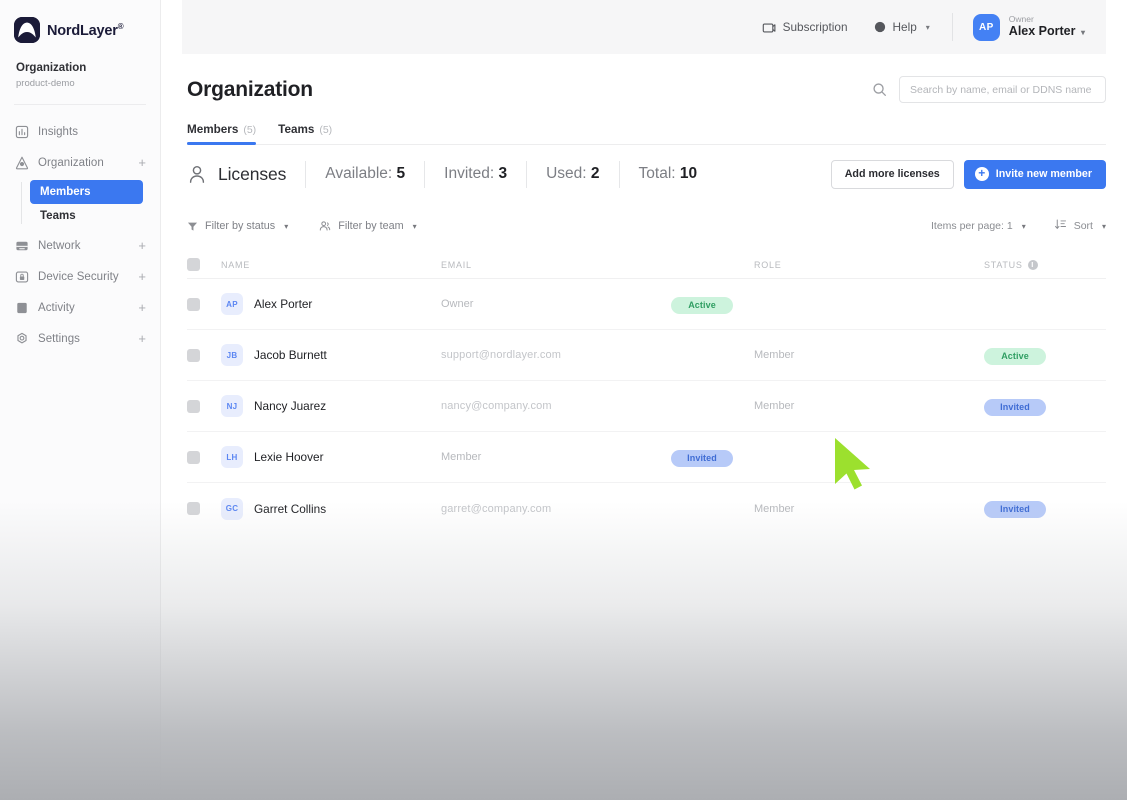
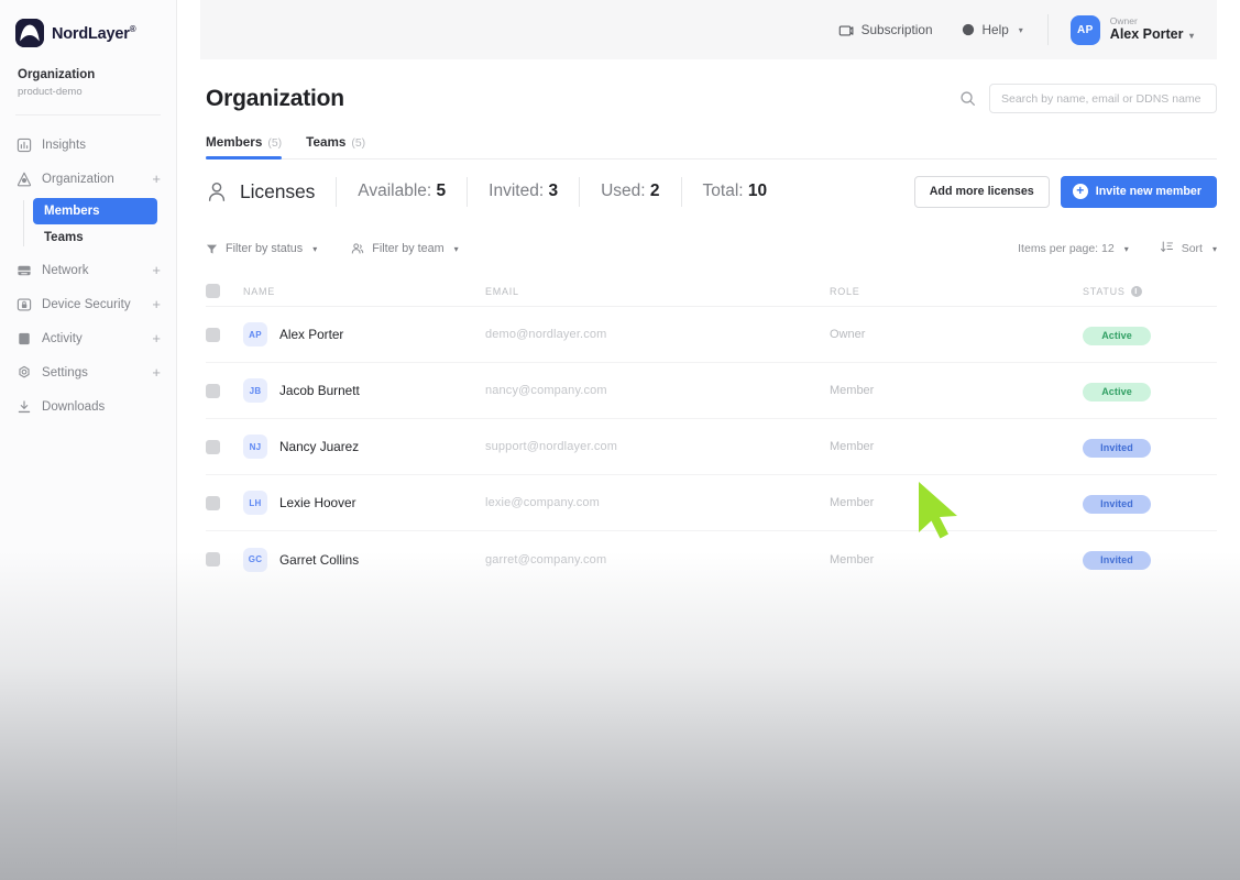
  NordLayer®
  Organization
  product-demo
  Insights
  Organization
  +
  Members
  Teams
  Network
  +
  Device Security
  +
  Activity
  +
  Settings
  +
+ Downloads
  Subscription
  Help
  ▾
  AP
  Owner
  Alex Porter ▾
  Organization
  Search by name, email or DDNS name
  Members
  (5)
  Teams
  (5)
  Licenses
  Available: 5
  Invited: 3
  Used: 2
  Total: 10
  Add more licenses
  +
  Invite new member
  Filter by status
  ▾
  Filter by team
  ▾
- Items per page: 1
+ Items per page: 12
  ▾
  Sort
  ▾
  NAME
  EMAIL
  ROLE
  STATUS
  I
  AP
  Alex Porter
+ demo@nordlayer.com
  Owner
  Active
  JB
  Jacob Burnett
- support@nordlayer.com
+ nancy@company.com
  Member
  Active
  NJ
  Nancy Juarez
- nancy@company.com
+ support@nordlayer.com
  Member
  Invited
  LH
  Lexie Hoover
+ lexie@company.com
  Member
  Invited
